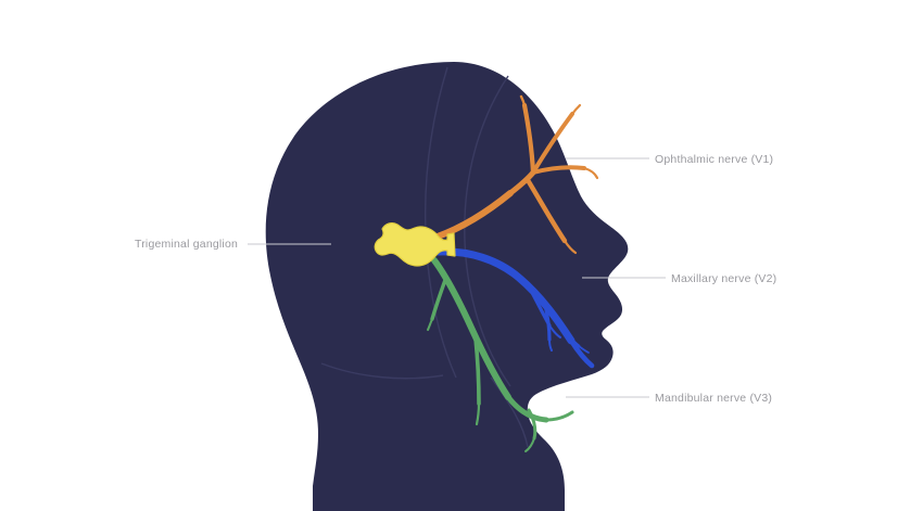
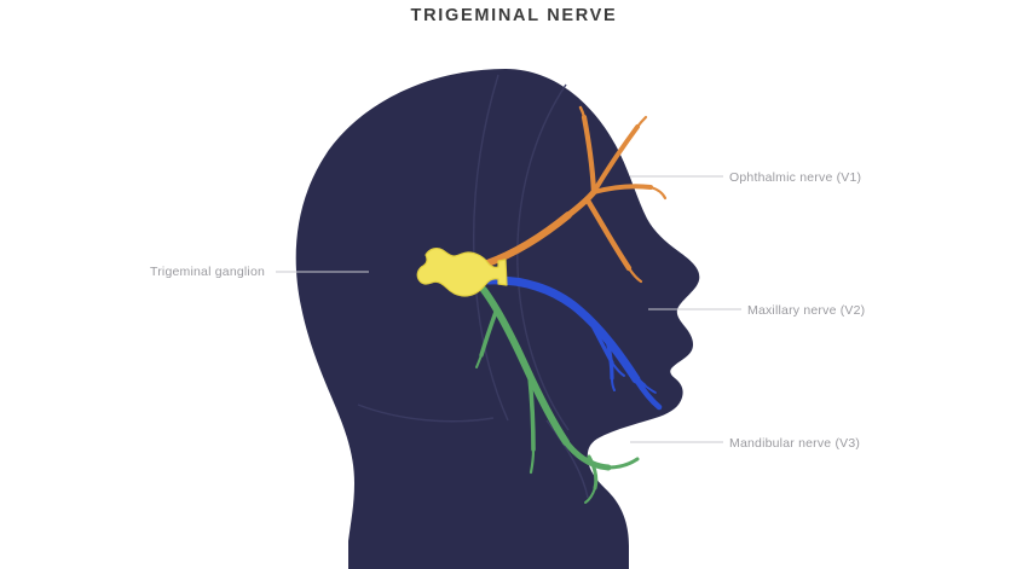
+ TRIGEMINAL NERVE
  Ophthalmic nerve (V1)
  Maxillary nerve (V2)
  Mandibular nerve (V3)
  Trigeminal ganglion
